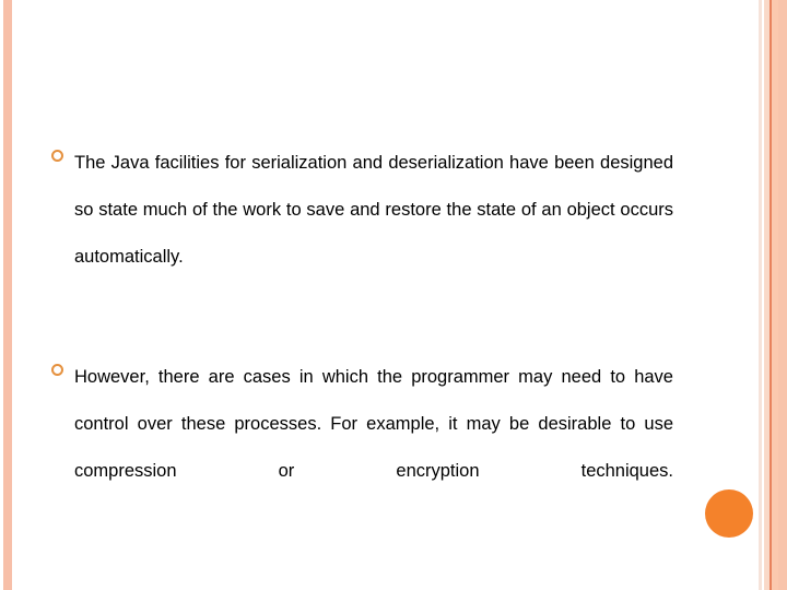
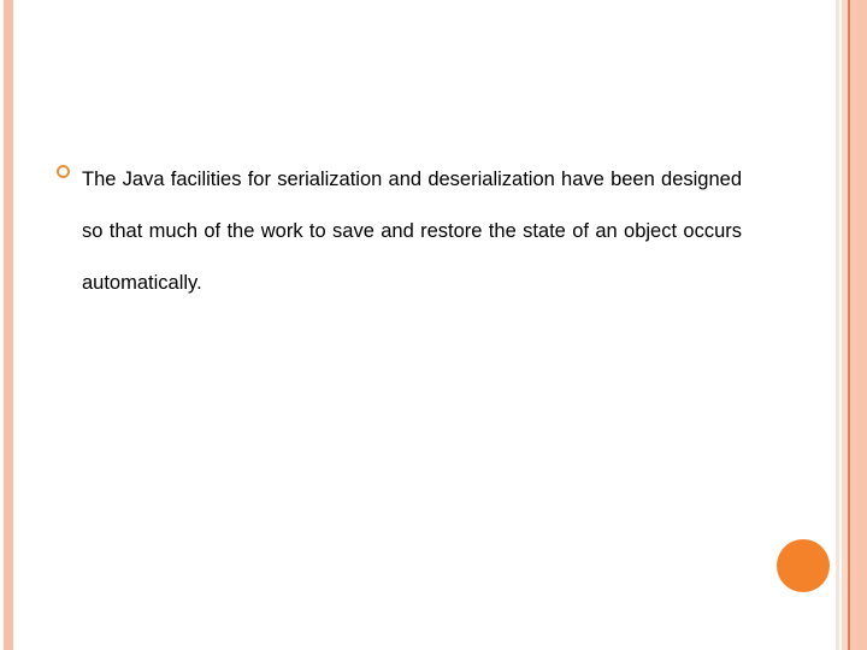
- The Java facilities for serialization and deserialization have been designed so state much of the work to save and restore the state of an object occurs automatically.
+ The Java facilities for serialization and deserialization have been designed so that much of the work to save and restore the state of an object occurs automatically.
- However, there are cases in which the programmer may need to have control over these processes. For example, it may be desirable to use compression or encryption techniques.
